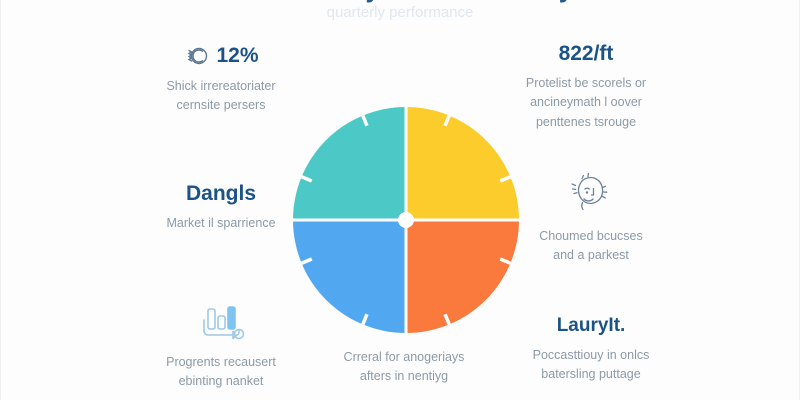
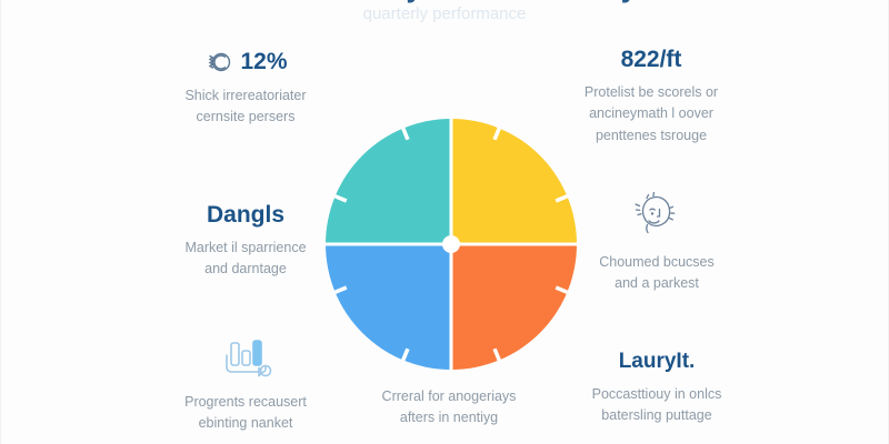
  quarterly performance
  12%
  Shick irrereatoriater
  cernsite persers
  822/ft
  Protelist be scorels or
  ancineymath l oover
  penttenes tsrouge
  Dangls
  Market il sparrience
+ and darntage
  Choumed bcucses
  and a parkest
  Progrents recausert
  ebinting nanket
  LauryIt.
  Poccasttiouy in onlcs
  batersling puttage
  Crreral for anogeriays
  afters in nentiyg
